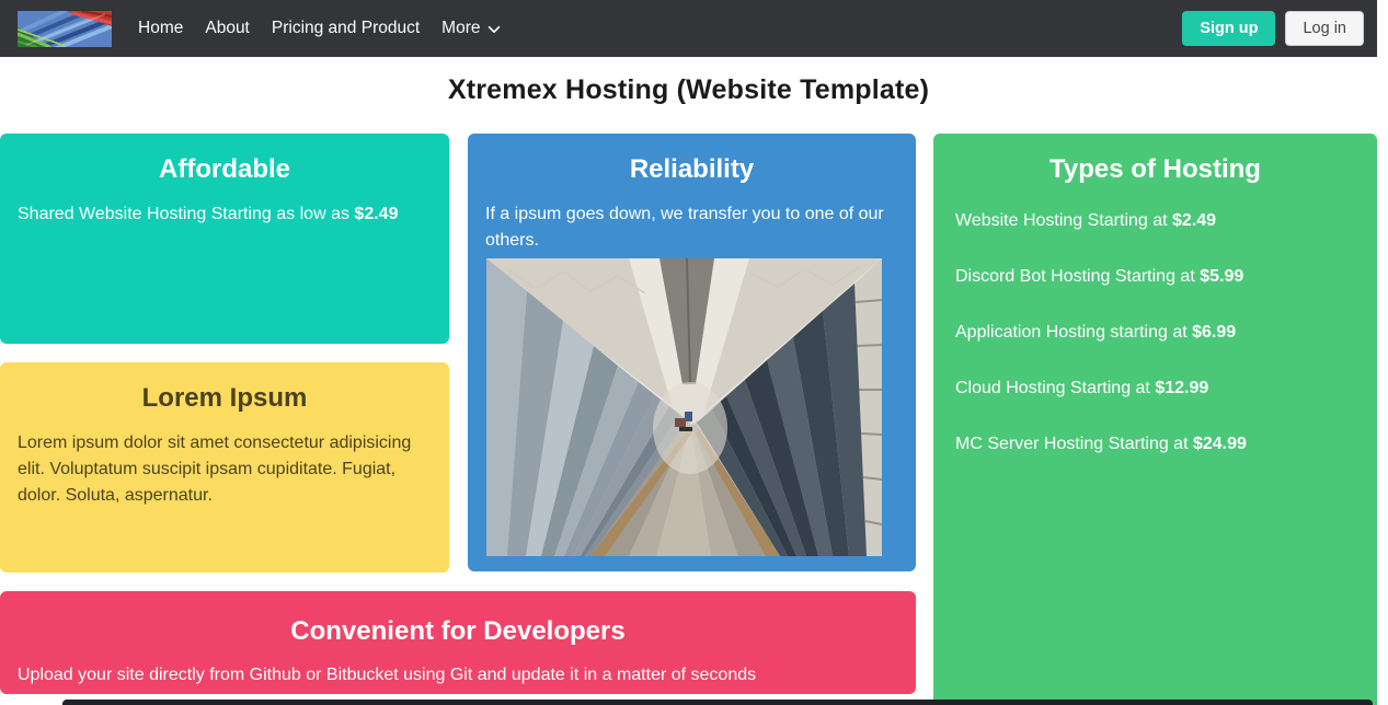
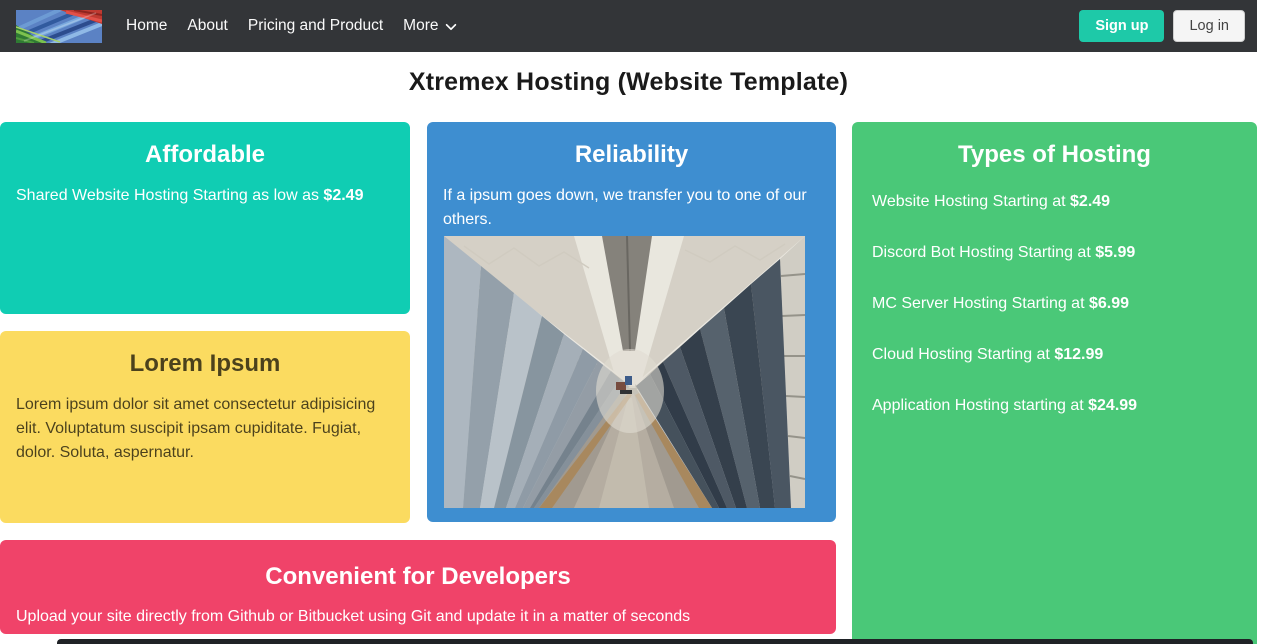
  Home
  About
  Pricing and Product
  More
  Sign up
  Log in
  Xtremex Hosting (Website Template)
  Affordable
  Shared Website Hosting Starting as low as $2.49
  Lorem Ipsum
  Lorem ipsum dolor sit amet consectetur adipisicing elit. Voluptatum suscipit ipsam cupiditate. Fugiat, dolor. Soluta, aspernatur.
  Reliability
  If a ipsum goes down, we transfer you to one of our others.
  Types of Hosting
  Website Hosting Starting at $2.49
  Discord Bot Hosting Starting at $5.99
- Application Hosting starting at $6.99
+ MC Server Hosting Starting at $6.99
  Cloud Hosting Starting at $12.99
- MC Server Hosting Starting at $24.99
+ Application Hosting starting at $24.99
  Convenient for Developers
  Upload your site directly from Github or Bitbucket using Git and update it in a matter of seconds
